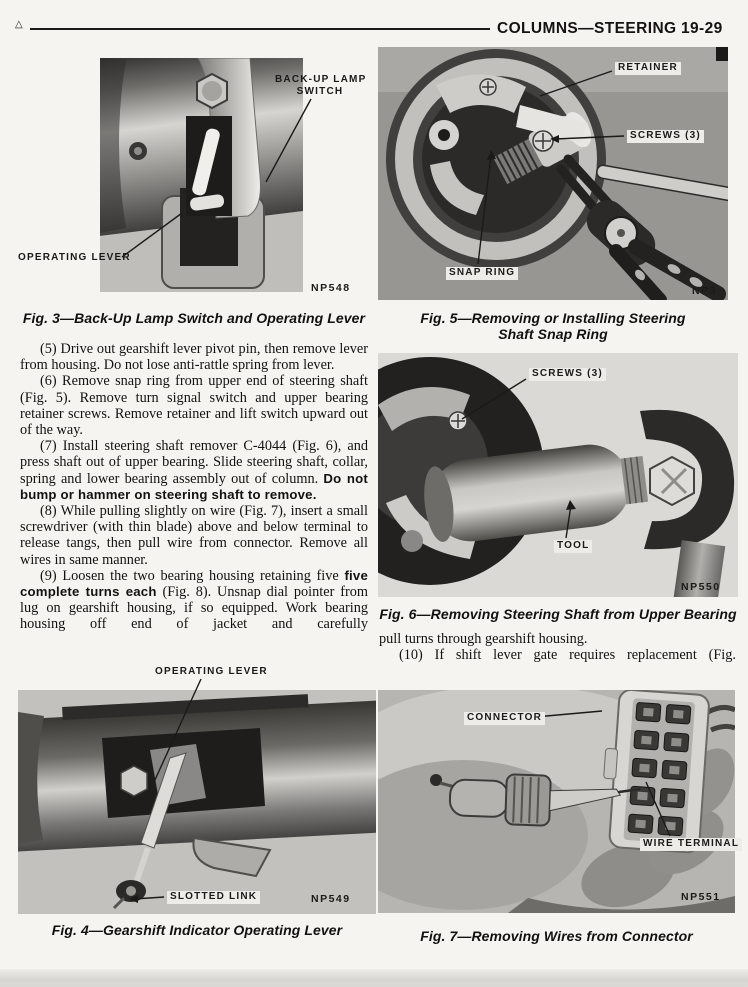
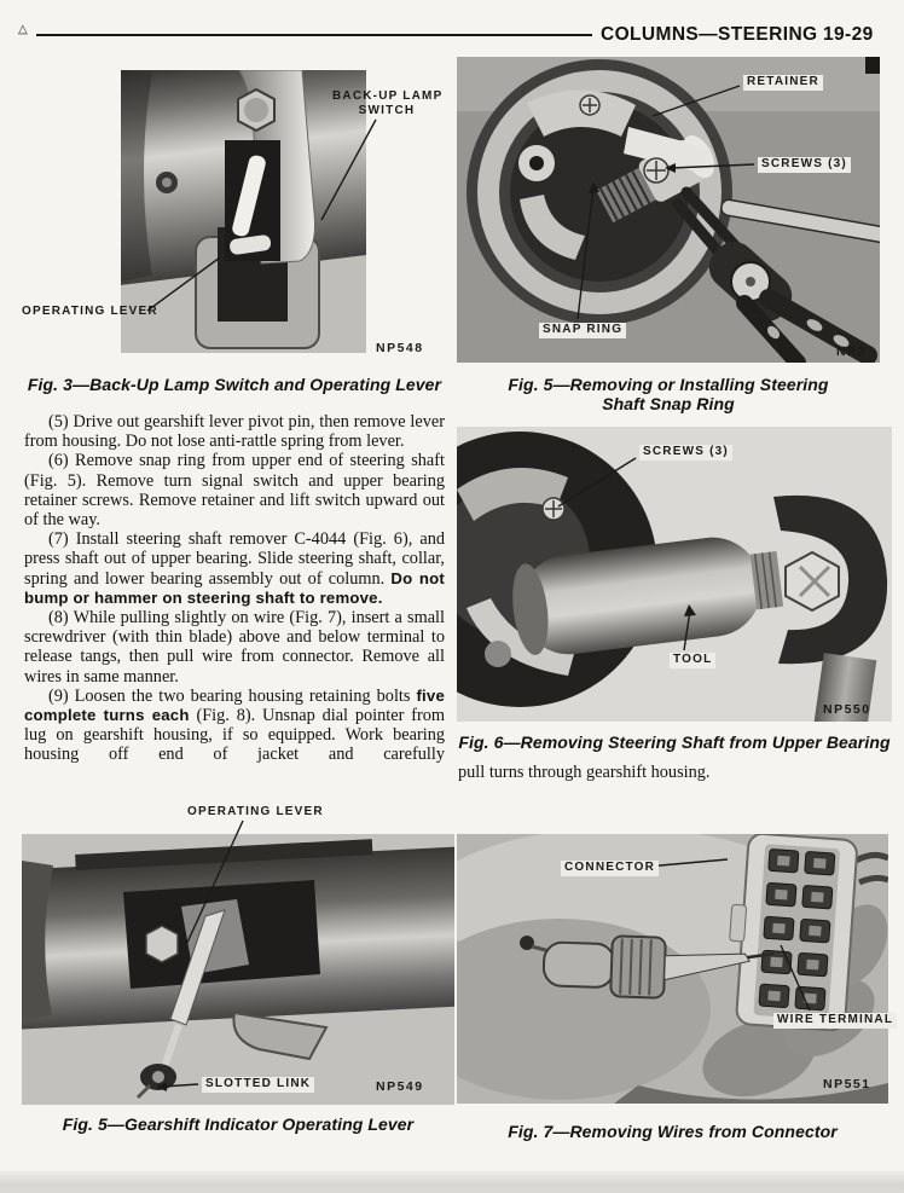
  △
  COLUMNS—STEERING
  19-29
  BACK-UP LAMP
  SWITCH
  OPERATING LEVER
  NP548
  Fig. 3—Back-Up Lamp Switch and Operating Lever
  RETAINER
  SCREWS (3)
  SNAP RING
  NP3
  Fig. 5—Removing or Installing Steering
  Shaft Snap Ring
  (5) Drive out gearshift lever pivot pin, then remove lever from housing. Do not lose anti-rattle spring from lever.
  (6) Remove snap ring from upper end of steering shaft (Fig. 5). Remove turn signal switch and upper bearing retainer screws. Remove retainer and lift switch upward out of the way.
  (7) Install steering shaft remover C-4044 (Fig. 6), and press shaft out of upper bearing. Slide steering shaft, collar, spring and lower bearing assembly out of column. Do not bump or hammer on steering shaft to remove.
  (8) While pulling slightly on wire (Fig. 7), insert a small screwdriver (with thin blade) above and below terminal to release tangs, then pull wire from connector. Remove all wires in same manner.
- (9) Loosen the two bearing housing retaining five five complete turns each (Fig. 8). Unsnap dial pointer from lug on gearshift housing, if so equipped. Work bearing housing off end of jacket and carefully
+ (9) Loosen the two bearing housing retaining bolts five complete turns each (Fig. 8). Unsnap dial pointer from lug on gearshift housing, if so equipped. Work bearing housing off end of jacket and carefully
  SCREWS (3)
  TOOL
  NP550
  Fig. 6—Removing Steering Shaft from Upper Bearing
  pull turns through gearshift housing.
- (10) If shift lever gate requires replacement (Fig.
  OPERATING LEVER
  SLOTTED LINK
  NP549
- Fig. 4—Gearshift Indicator Operating Lever
+ Fig. 5—Gearshift Indicator Operating Lever
  CONNECTOR
  WIRE TERMINAL
  NP551
  Fig. 7—Removing Wires from Connector
